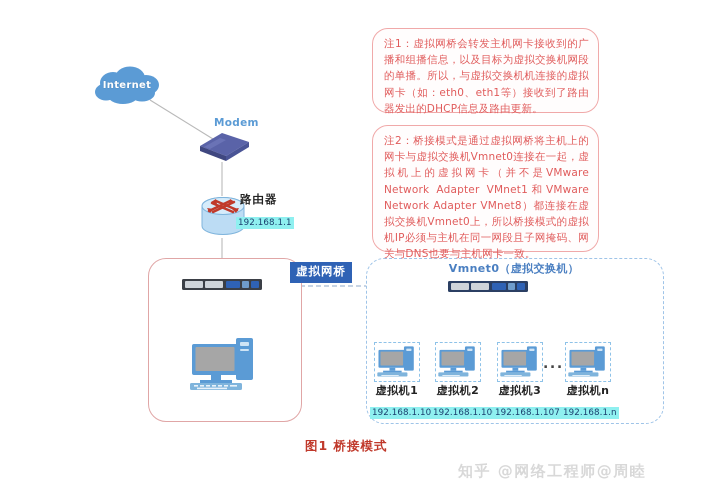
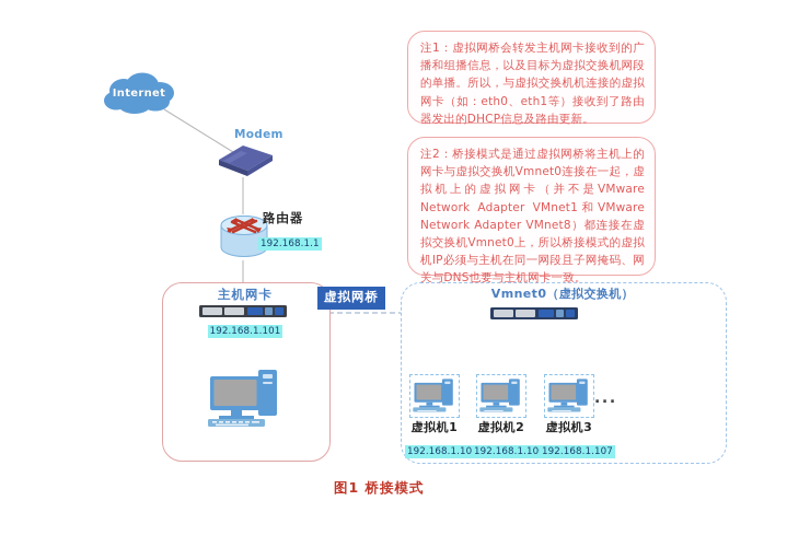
  Internet
  Modem
  路由器
  192.168.1.1
+ 主机网卡
+ 192.168.1.101
  虚拟网桥
  Vmnet0（虚拟交换机）
  虚拟机1
  192.168.1.10
  虚拟机2
  192.168.1.10
  虚拟机3
  192.168.1.107
  ...
- 虚拟机n
- 192.168.1.n
  注1：虚拟网桥会转发主机网卡接收到的广播和组播信息，以及目标为虚拟交换机网段的单播。所以，与虚拟交换机机连接的虚拟网卡（如：eth0、eth1等）接收到了路由器发出的DHCP信息及路由更新。
  注2：桥接模式是通过虚拟网桥将主机上的网卡与虚拟交换机Vmnet0连接在一起，虚拟机上的虚拟网卡（并不是VMware Network Adapter VMnet1和VMware Network Adapter VMnet8）都连接在虚拟交换机Vmnet0上，所以桥接模式的虚拟机IP必须与主机在同一网段且子网掩码、网关与DNS也要与主机网卡一致。
  图1 桥接模式
- 知乎 @网络工程师@周睦
